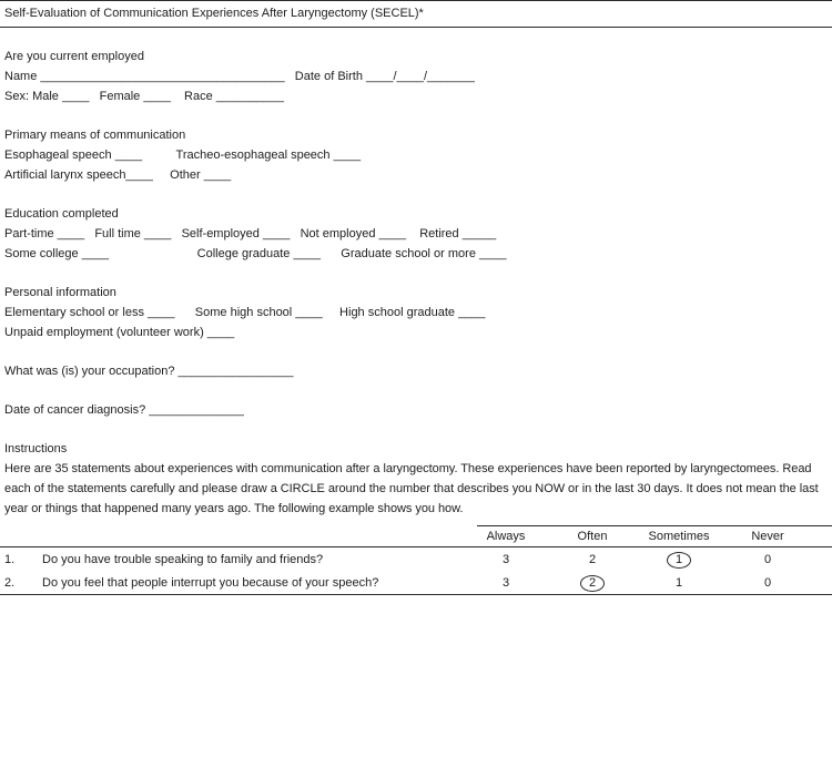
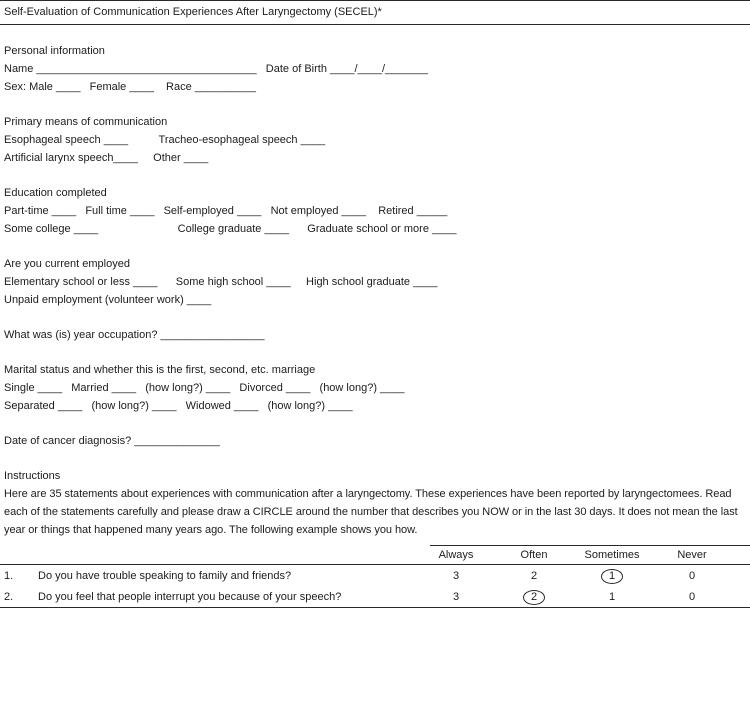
  Self-Evaluation of Communication Experiences After Laryngectomy (SECEL)*
- Are you current employed
+ Personal information
  Name ____________________________________ Date of Birth ____/____/_______
  Sex: Male ____ Female ____ Race __________
  Primary means of communication
  Esophageal speech ____ Tracheo-esophageal speech ____
  Artificial larynx speech____ Other ____
  Education completed
  Part-time ____ Full time ____ Self-employed ____ Not employed ____ Retired _____
  Some college ____ College graduate ____ Graduate school or more ____
- Personal information
+ Are you current employed
  Elementary school or less ____ Some high school ____ High school graduate ____
  Unpaid employment (volunteer work) ____
- What was (is) your occupation? _________________
+ What was (is) year occupation? _________________
+ Marital status and whether this is the first, second, etc. marriage
+ Single ____ Married ____ (how long?) ____ Divorced ____ (how long?) ____
+ Separated ____ (how long?) ____ Widowed ____ (how long?) ____
  Date of cancer diagnosis? ______________
  Instructions
  Here are 35 statements about experiences with communication after a laryngectomy. These experiences have been reported by laryngectomees. Read each of the statements carefully and please draw a CIRCLE around the number that describes you NOW or in the last 30 days. It does not mean the last year or things that happened many years ago. The following example shows you how.
  Always
  Often
  Sometimes
  Never
  1.
  Do you have trouble speaking to family and friends?
  3
  2
  1
  0
  2.
  Do you feel that people interrupt you because of your speech?
  3
  2
  1
  0
